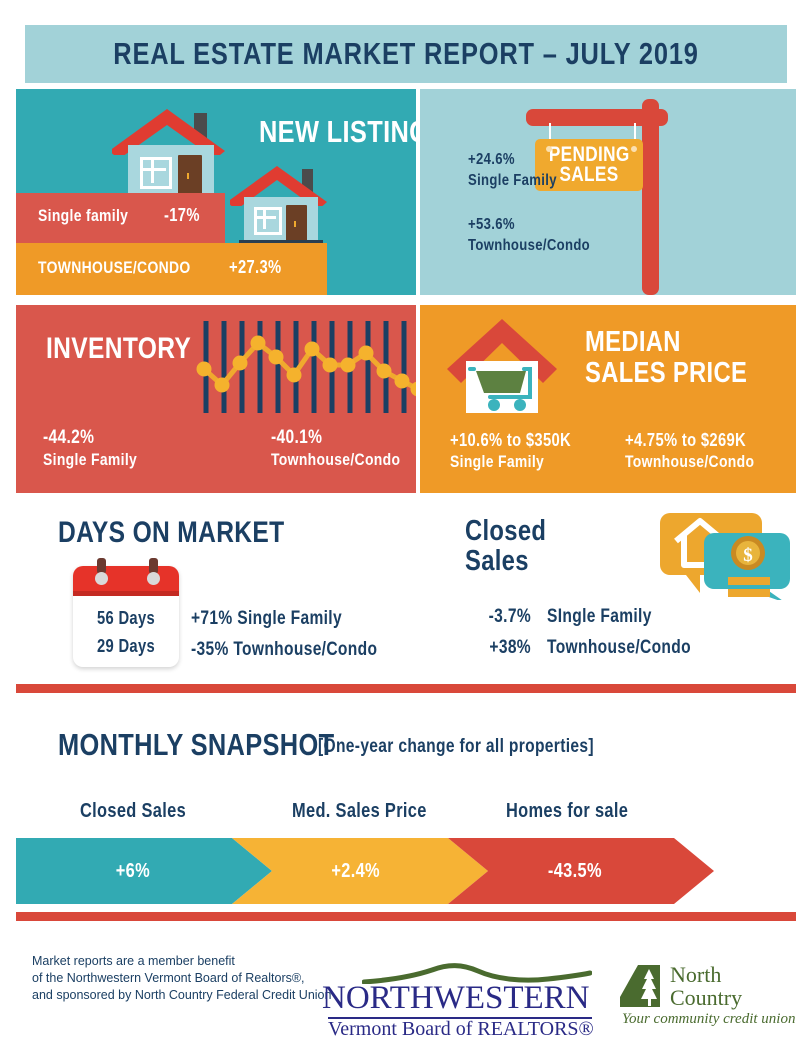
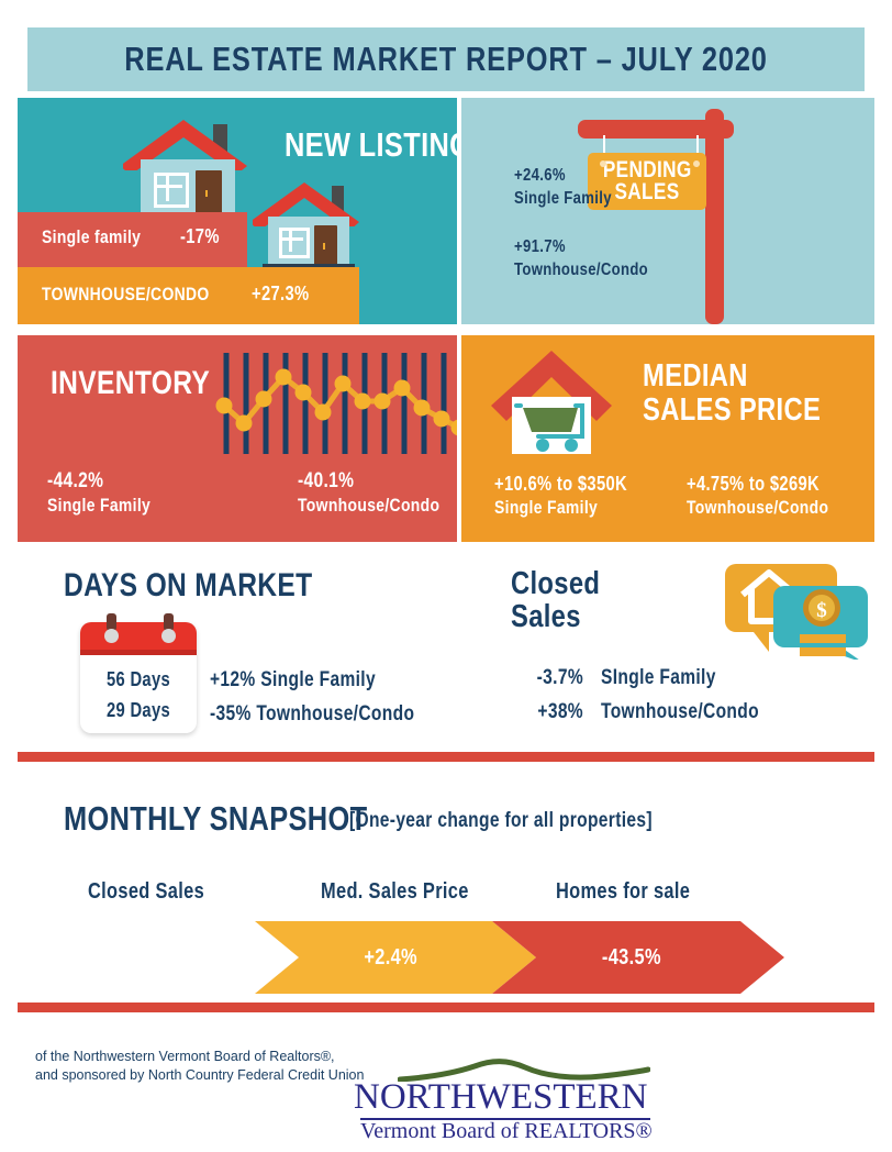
- REAL ESTATE MARKET REPORT – JULY 2019
+ REAL ESTATE MARKET REPORT – JULY 2020
  NEW LISTIN
  Single family
  -17%
  TOWNHOUSE/CONDO
  +27.3%
  PENDING
  SALES
  +24.6%
  Single Family
- +53.6%
+ +91.7%
  Townhouse/Condo
  INVENTORY
  -44.2%
  Single Family
  -40.1%
  Townhouse/Condo
  MEDIAN
  SALES PRICE
  +10.6% to $350K
  Single Family
  +4.75% to $269K
  Townhouse/Condo
  DAYS ON MARKET
  56 Days
  29 Days
- +71% Single Family
+ +12% Single Family
  -35% Townhouse/Condo
  Closed
  Sales
  $
  -3.7%
  SIngle Family
  +38%
  Townhouse/Condo
  MONTHLY SNAPSHOT
  [One-year change for all properties]
  Closed Sales
  Med. Sales Price
  Homes for sale
- +6%
  +2.4%
  -43.5%
- Market reports are a member benefit
  of the Northwestern Vermont Board of Realtors®,
  and sponsored by North Country Federal Credit Union
  NORTHWESTERN
  Vermont Board of REALTORS®
- North
- Country
- Your community credit union
